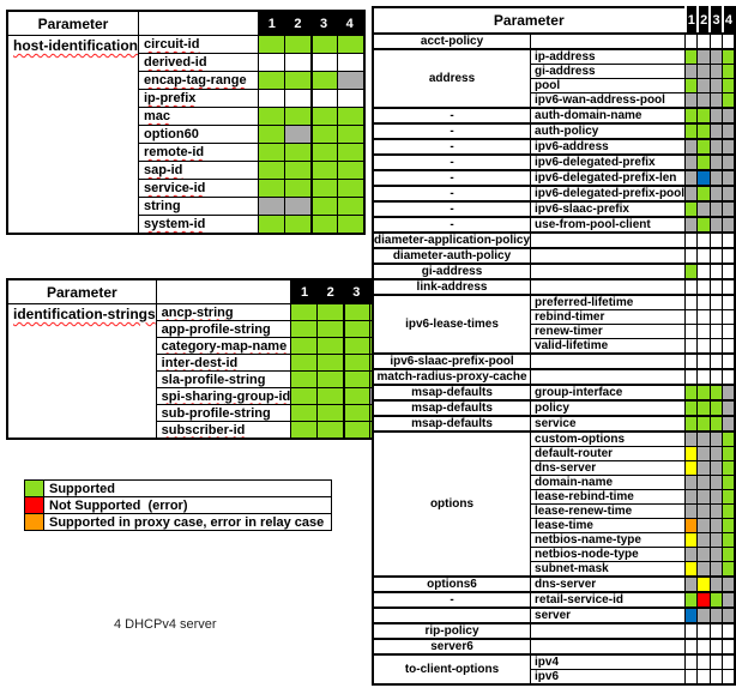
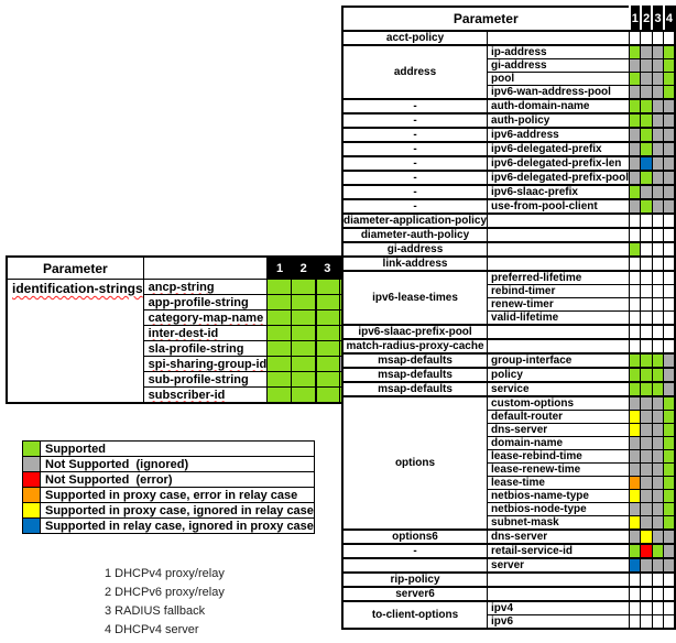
- Parameter		1 2 3 4
- host-identification	circuit-id
- derived-id
- encap-tag-range
- ip-prefix
- mac
- option60
- remote-id
- sap-id
- service-id
- string
- system-id
  Parameter		1 2 3
  identification-strings	ancp-string
  app-profile-string
  category-map-name
  inter-dest-id
  sla-profile-string
  spi-sharing-group-id
  sub-profile-string
  subscriber-id
  	Supported
+ 	Not Supported (ignored)
  	Not Supported (error)
  	Supported in proxy case, error in relay case
+ 	Supported in proxy case, ignored in relay case
+ 	Supported in relay case, ignored in proxy case
+ 1 DHCPv4 proxy/relay
+ 2 DHCPv6 proxy/relay
+ 3 RADIUS fallback
  4 DHCPv4 server
  Parameter	1	2	3	4
  acct-policy
  address	ip-address
  gi-address
  pool
  ipv6-wan-address-pool
  -	auth-domain-name
  -	auth-policy
  -	ipv6-address
  -	ipv6-delegated-prefix
  -	ipv6-delegated-prefix-len
  -	ipv6-delegated-prefix-pool
  -	ipv6-slaac-prefix
  -	use-from-pool-client
  diameter-application-policy
  diameter-auth-policy
  gi-address
  link-address
  ipv6-lease-times	preferred-lifetime
  rebind-timer
  renew-timer
  valid-lifetime
  ipv6-slaac-prefix-pool
  match-radius-proxy-cache
  msap-defaults	group-interface
  msap-defaults	policy
  msap-defaults	service
  options	custom-options
  default-router
  dns-server
  domain-name
  lease-rebind-time
  lease-renew-time
  lease-time
  netbios-name-type
  netbios-node-type
  subnet-mask
  options6	dns-server
  -	retail-service-id
  	server
  rip-policy
  server6
  to-client-options	ipv4
  ipv6
